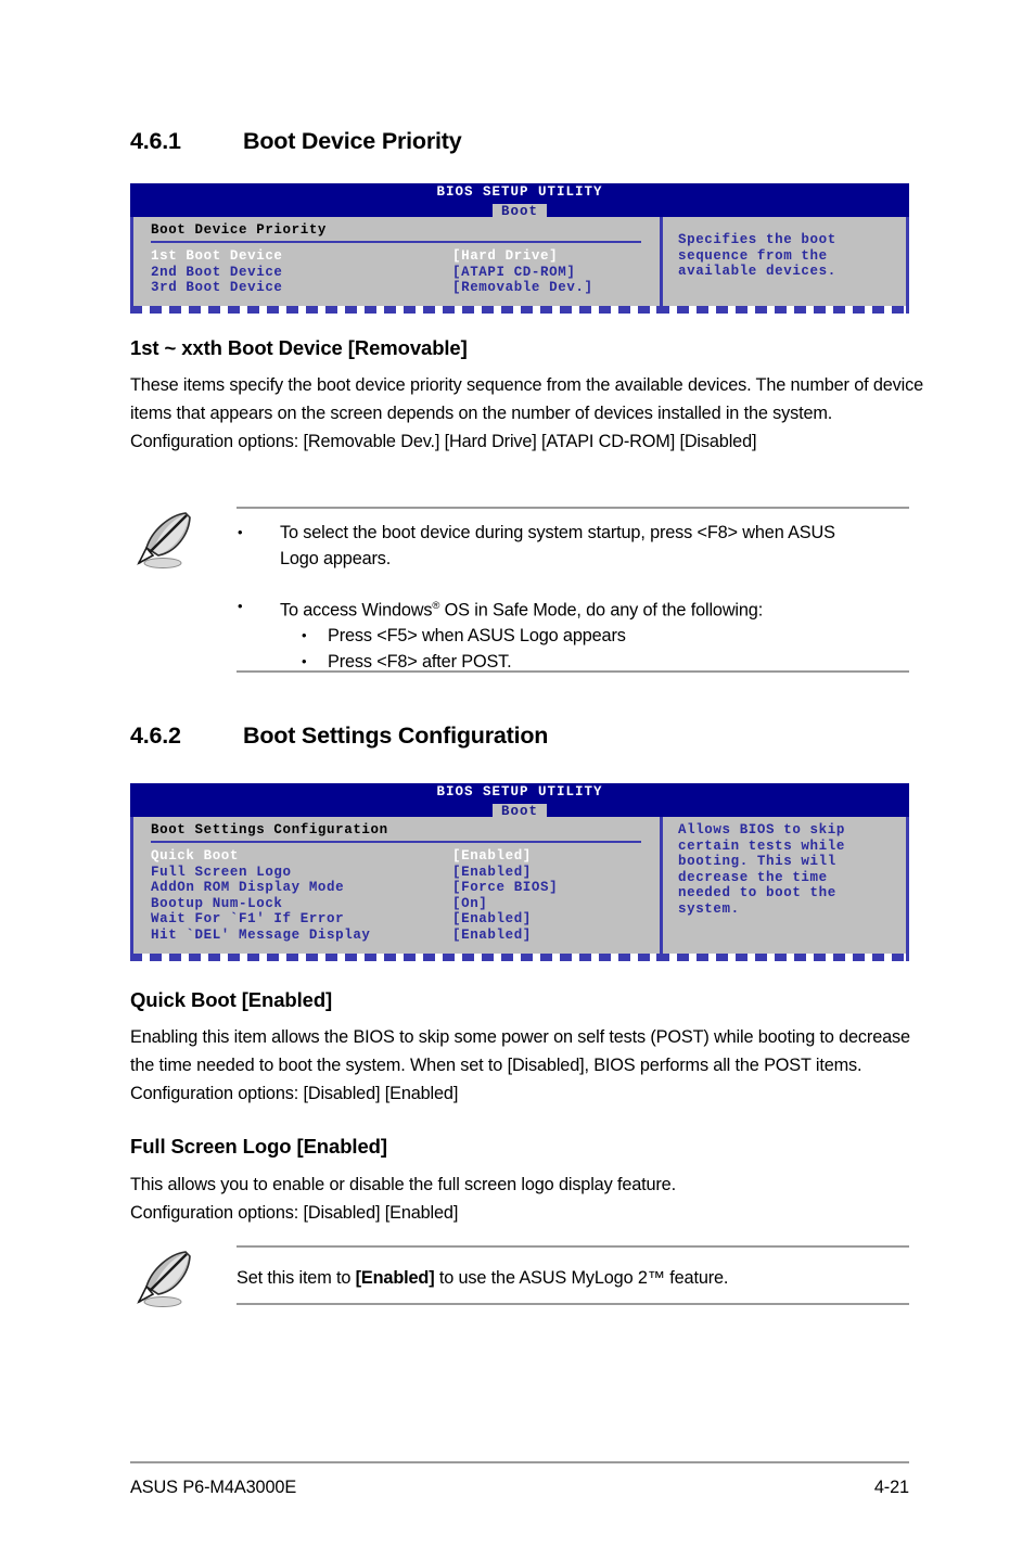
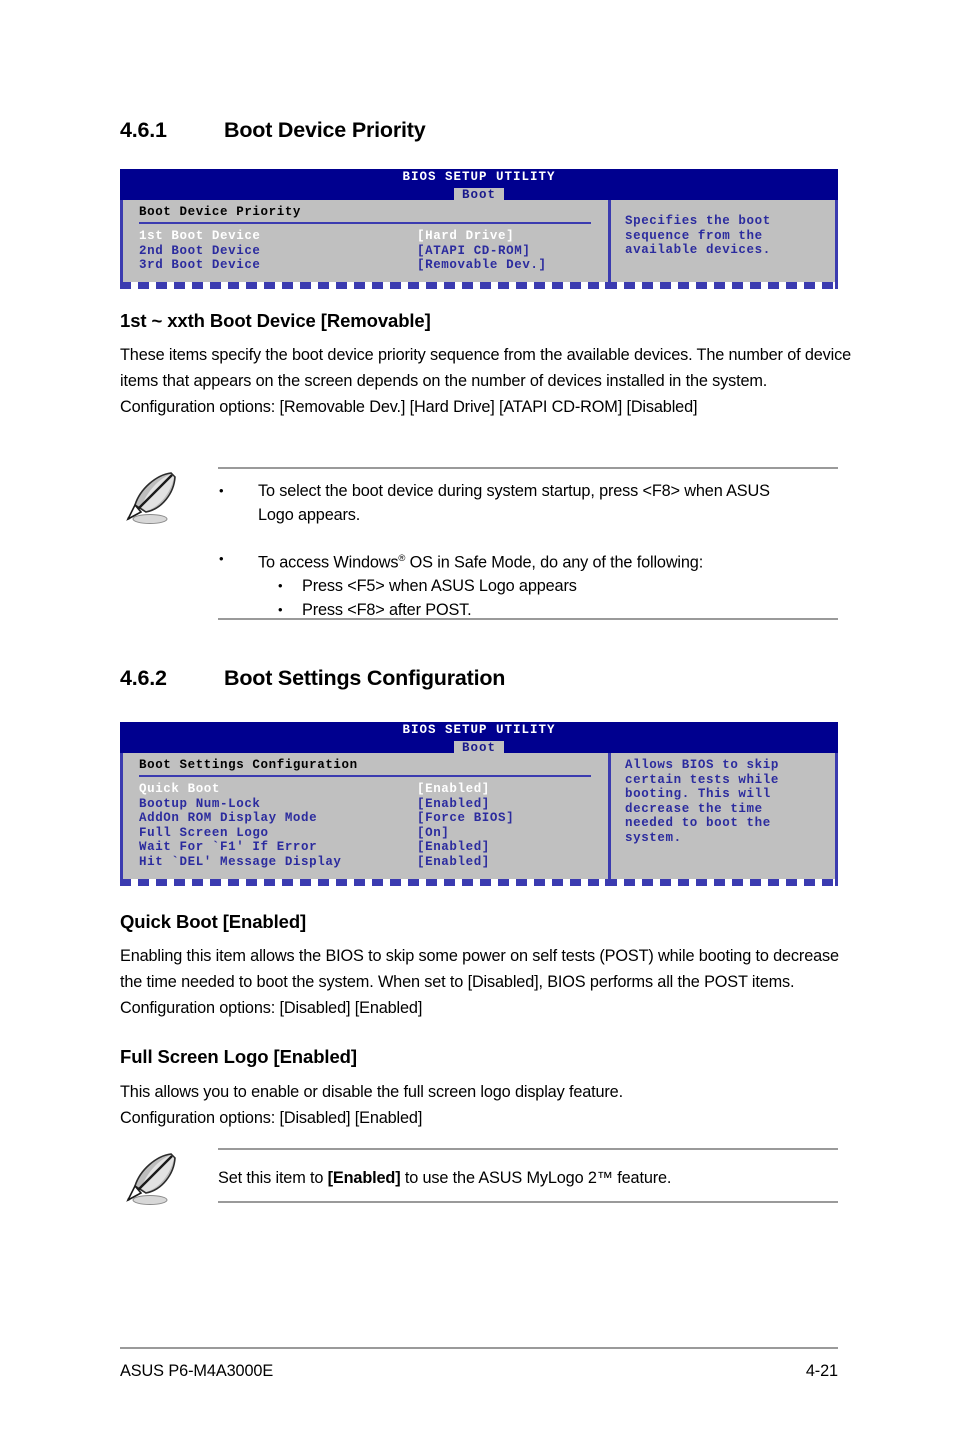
  4.6.1 Boot Device Priority
  BIOS SETUP UTILITY
  Boot
  Boot Device Priority
  1st Boot Device
  [Hard Drive]
  2nd Boot Device
  [ATAPI CD-ROM]
  3rd Boot Device
  [Removable Dev.]
  Specifies the boot
  sequence from the
  available devices.
  1st ~ xxth Boot Device [Removable]
  These items specify the boot device priority sequence from the available devices. The number of device items that appears on the screen depends on the number of devices installed in the system.
  Configuration options: [Removable Dev.] [Hard Drive] [ATAPI CD-ROM] [Disabled]
  •
  To select the boot device during system startup, press <F8> when ASUS
  Logo appears.
  •
  To access Windows® OS in Safe Mode, do any of the following:
  •
  Press <F5> when ASUS Logo appears
  •
  Press <F8> after POST.
  4.6.2 Boot Settings Configuration
  BIOS SETUP UTILITY
  Boot
  Boot Settings Configuration
  Quick Boot
  [Enabled]
- Full Screen Logo
+ Bootup Num-Lock
  [Enabled]
  AddOn ROM Display Mode
  [Force BIOS]
- Bootup Num-Lock
+ Full Screen Logo
  [On]
  Wait For `F1' If Error
  [Enabled]
  Hit `DEL' Message Display
  [Enabled]
  Allows BIOS to skip
  certain tests while
  booting. This will
  decrease the time
  needed to boot the
  system.
  Quick Boot [Enabled]
  Enabling this item allows the BIOS to skip some power on self tests (POST) while booting to decrease the time needed to boot the system. When set to [Disabled], BIOS performs all the POST items. Configuration options: [Disabled] [Enabled]
  Full Screen Logo [Enabled]
  This allows you to enable or disable the full screen logo display feature.
  Configuration options: [Disabled] [Enabled]
  Set this item to [Enabled] to use the ASUS MyLogo 2™ feature.
  ASUS P6-M4A3000E
  4-21
